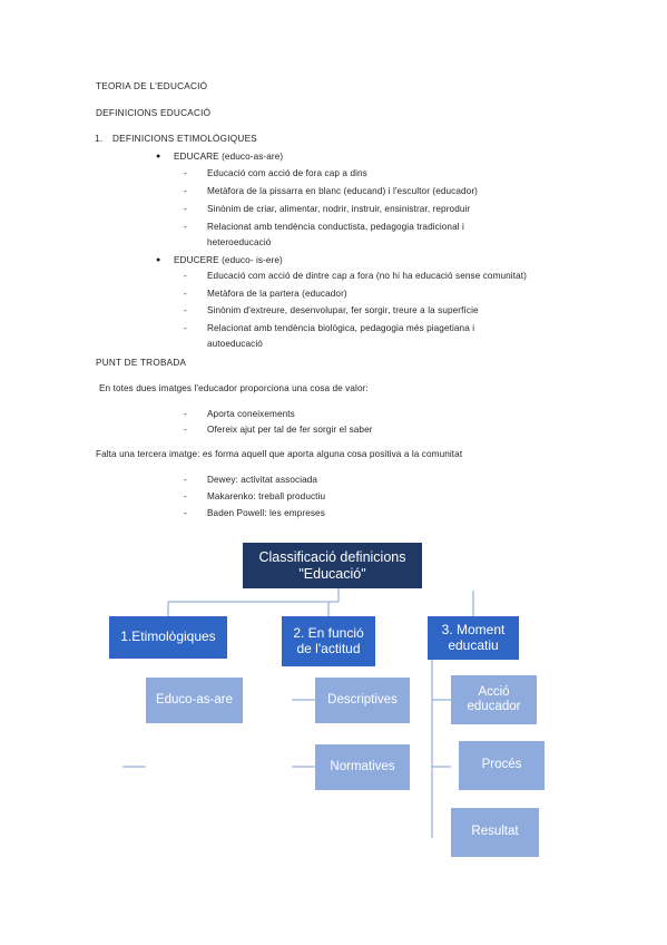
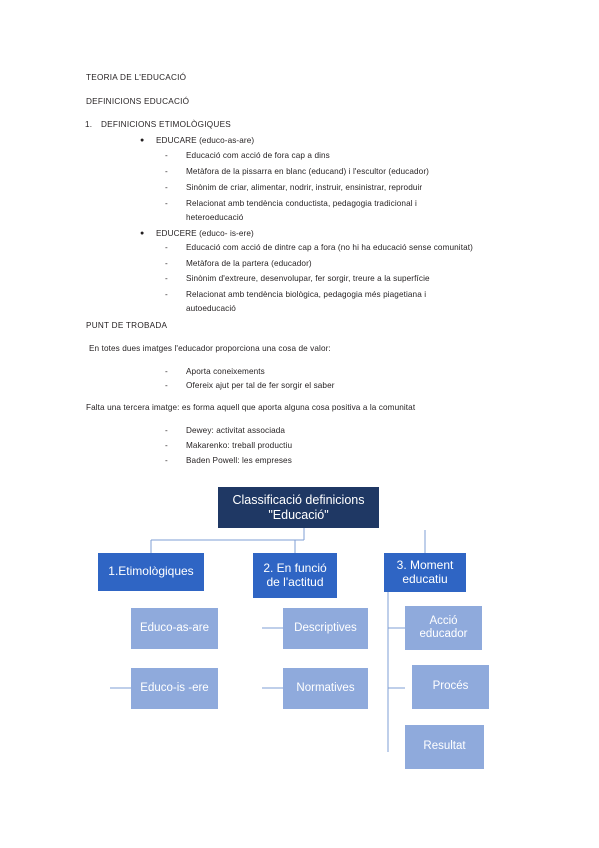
  TEORIA DE L'EDUCACIÓ
  DEFINICIONS EDUCACIÓ
  1.
  DEFINICIONS ETIMOLÒGIQUES
  EDUCARE (educo-as-are)
  -
  Educació com acció de fora cap a dins
  -
  Metàfora de la pissarra en blanc (educand) i l'escultor (educador)
  -
  Sinònim de criar, alimentar, nodrir, instruir, ensinistrar, reproduir
  -
  Relacionat amb tendència conductista, pedagogia tradicional i
  heteroeducació
  EDUCERE (educo- is-ere)
  -
  Educació com acció de dintre cap a fora (no hi ha educació sense comunitat)
  -
  Metàfora de la partera (educador)
  -
  Sinònim d'extreure, desenvolupar, fer sorgir, treure a la superfície
  -
  Relacionat amb tendència biològica, pedagogia més piagetiana i
  autoeducació
  PUNT DE TROBADA
  En totes dues imatges l'educador proporciona una cosa de valor:
  -
  Aporta coneixements
  -
  Ofereix ajut per tal de fer sorgir el saber
  Falta una tercera imatge: es forma aquell que aporta alguna cosa positiva a la comunitat
  -
  Dewey: activitat associada
  -
  Makarenko: treball productiu
  -
  Baden Powell: les empreses
  Classificació definicions
  "Educació"
  1.Etimològiques
  2. En funció
  de l'actitud
  3. Moment
  educatiu
  Educo-as-are
+ Educo-is -ere
  Descriptives
  Normatives
  Acció
  educador
  Procés
  Resultat
